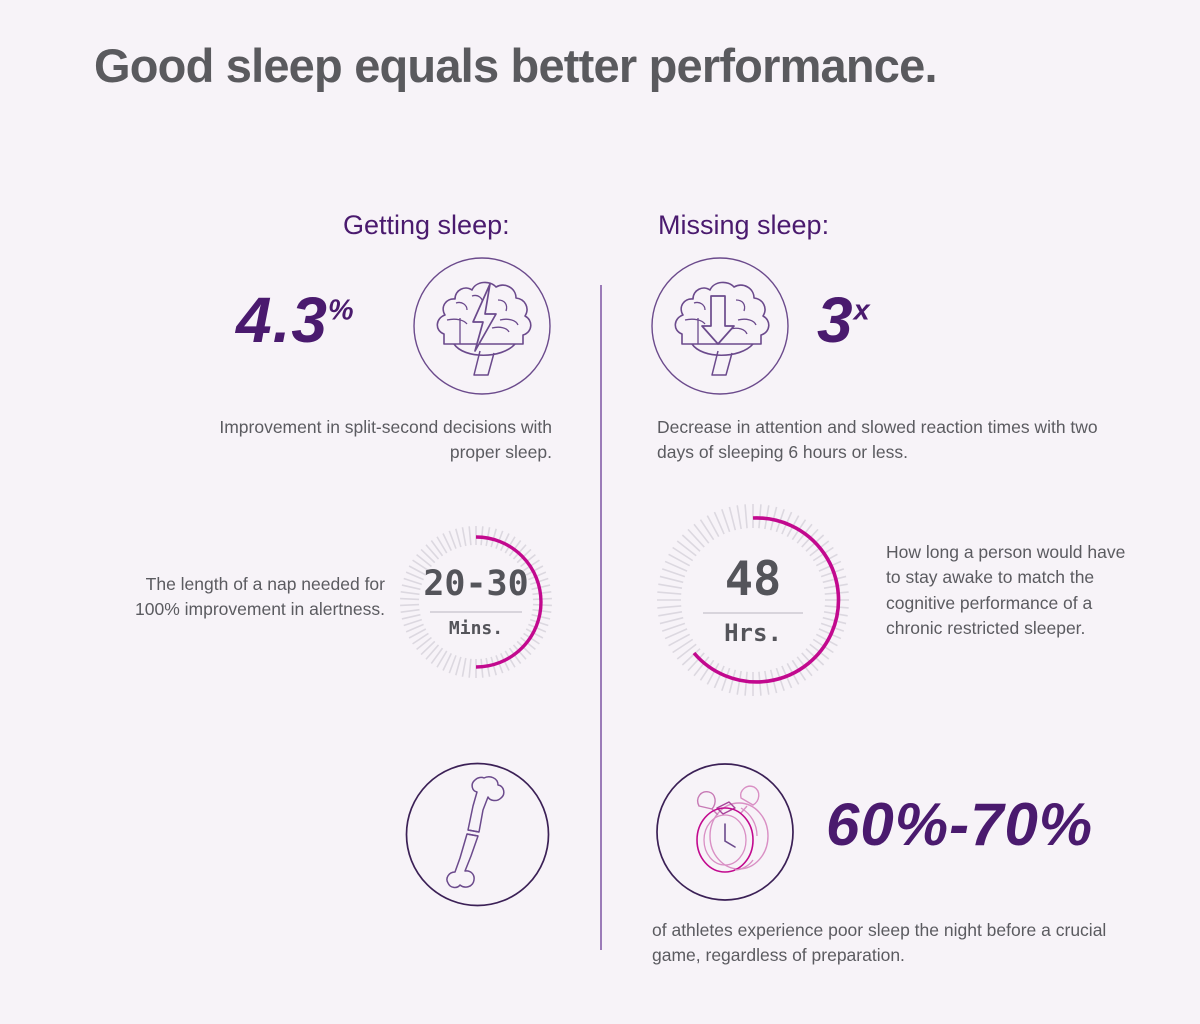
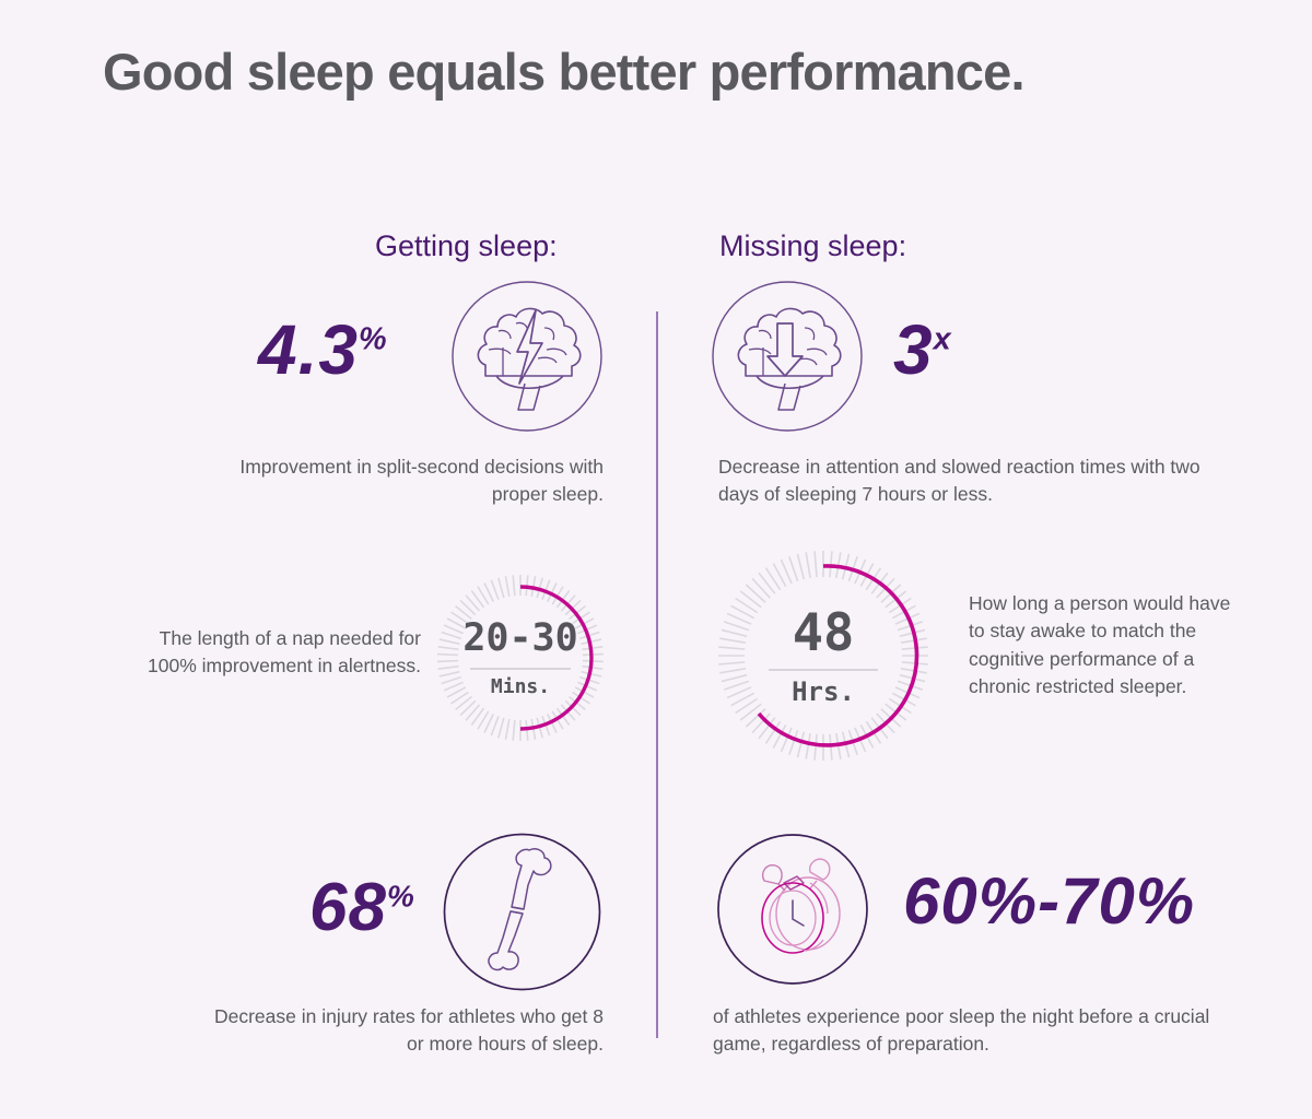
  Good sleep equals better performance.
  Getting sleep:
  Missing sleep:
  4.3%
  Improvement in split-second decisions with proper sleep.
  3x
- Decrease in attention and slowed reaction times with two days of sleeping 6 hours or less.
+ Decrease in attention and slowed reaction times with two days of sleeping 7 hours or less.
  The length of a nap needed for 100% improvement in alertness.
  20-30
  Mins.
  48
  Hrs.
  How long a person would have to stay awake to match the cognitive performance of a chronic restricted sleeper.
+ 68%
+ Decrease in injury rates for athletes who get 8 or more hours of sleep.
  60%-70%
  of athletes experience poor sleep the night before a crucial game, regardless of preparation.
